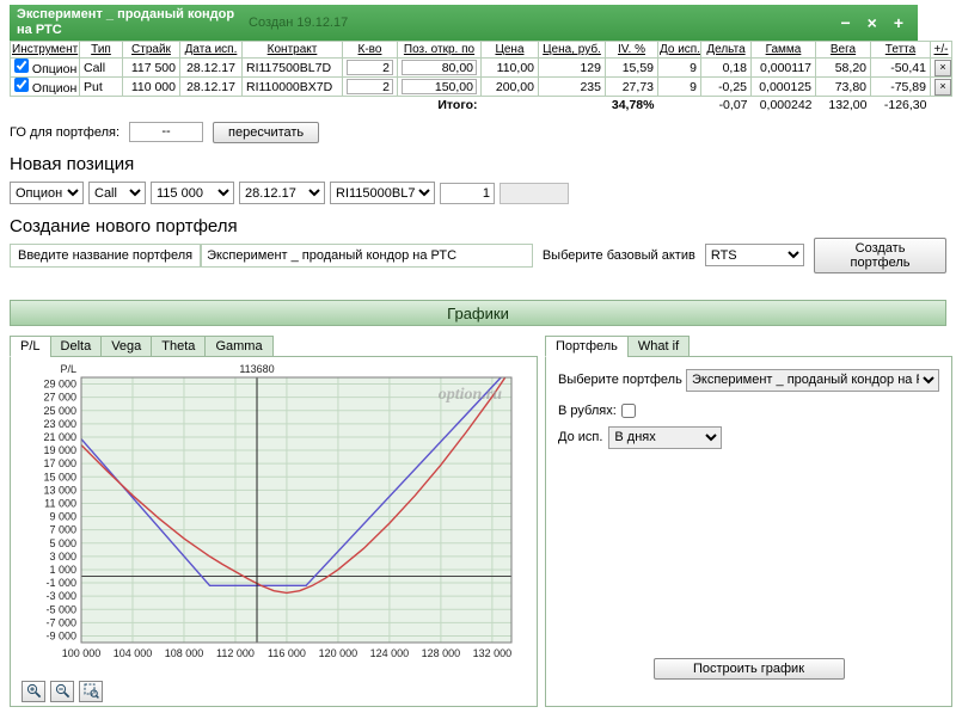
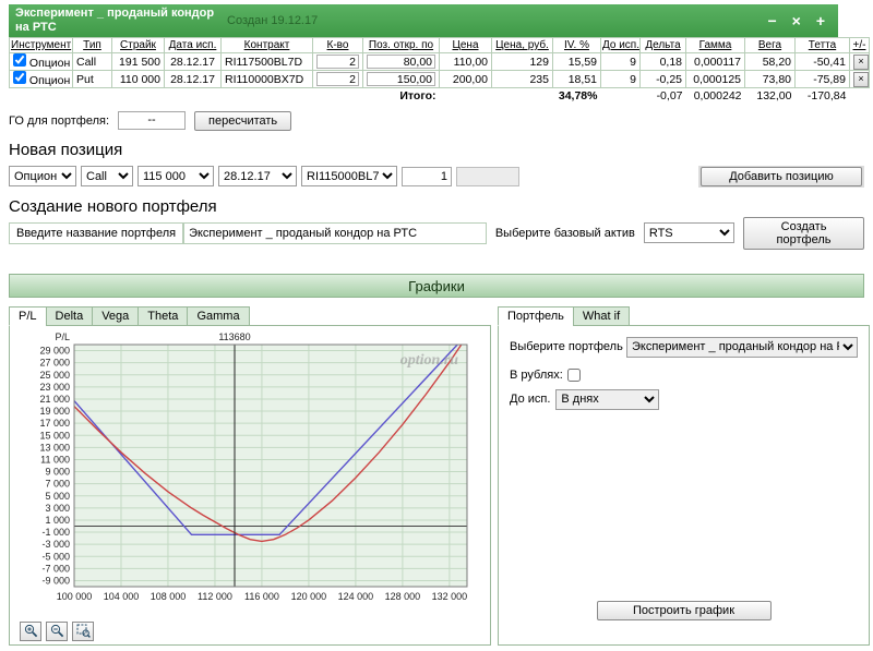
  Эксперимент _ проданый кондор на РТС
  Создан 19.12.17
  −
  ×
  +
  Инструмент	Тип	Страйк	Дата исп.	Контракт	К-во	Поз. откр. по	Цена	Цена, руб.	IV. %	До исп.	Дельта	Гамма	Вега	Тетта	+/-
- Опцион	Call	117 500	28.12.17	RI117500BL7D	2	80,00	110,00	129	15,59	9	0,18	0,000117	58,20	-50,41	×
+ Опцион	Call	191 500	28.12.17	RI117500BL7D	2	80,00	110,00	129	15,59	9	0,18	0,000117	58,20	-50,41	×
- Опцион	Put	110 000	28.12.17	RI110000BX7D	2	150,00	200,00	235	27,73	9	-0,25	0,000125	73,80	-75,89	×
+ Опцион	Put	110 000	28.12.17	RI110000BX7D	2	150,00	200,00	235	18,51	9	-0,25	0,000125	73,80	-75,89	×
- 	Итого:			34,78%		-0,07	0,000242	132,00	-126,30
+ 	Итого:			34,78%		-0,07	0,000242	132,00	-170,84
  ГО для портфеля:
  --
  пересчитать
  Новая позиция
  Опцион
  Call
  115 000
  28.12.17
  RI115000BL7
  1
+ Добавить позицию
  Создание нового портфеля
  Введите название портфеля
  Эксперимент _ проданый кондор на РТС
  Выберите базовый актив
  RTS
  Создать портфель
  Графики
  P/L
  Delta
  Vega
  Theta
  Gamma
  113680
  29 000
  27 000
  25 000
  23 000
  21 000
  19 000
  17 000
  15 000
  13 000
  11 000
  9 000
  7 000
  5 000
  3 000
  1 000
  -1 000
  -3 000
  -5 000
  -7 000
  -9 000
  100 000
  104 000
  108 000
  112 000
  116 000
  120 000
  124 000
  128 000
  132 000
  P/L
  option.ru
  Портфель
  What if
  Выберите портфель
  Эксперимент _ проданый кондор на
  В рублях:
  До исп.
  В днях
  Построить график
